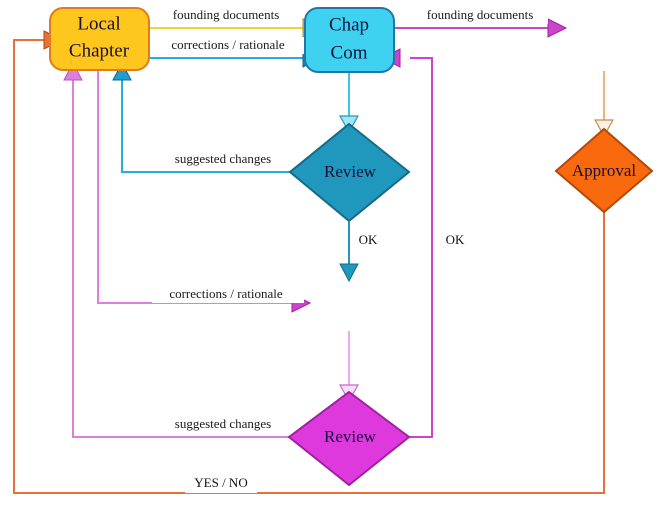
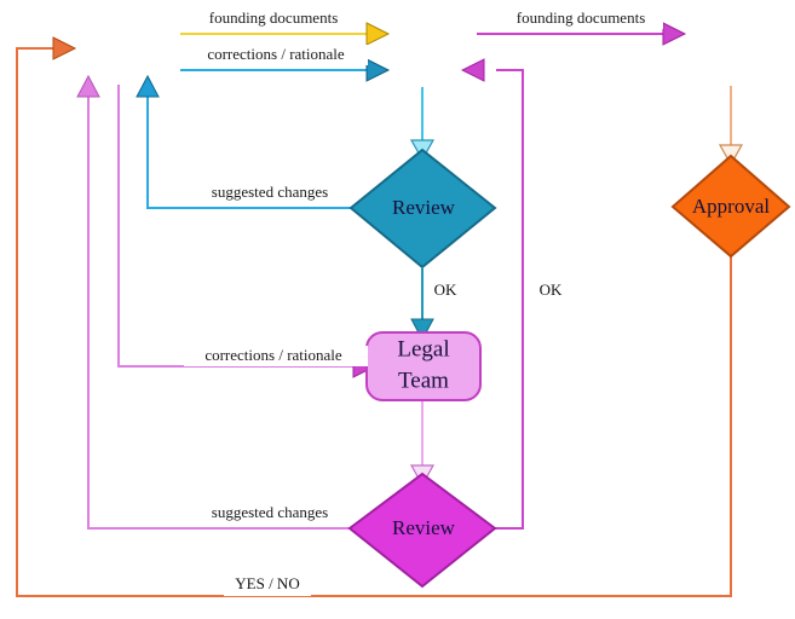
- Local
- Chapter
- Chap
- Com
  Review
+ Legal
+ Team
  Review
  Approval
  founding documents
  corrections / rationale
  founding documents
  suggested changes
  OK
  corrections / rationale
  OK
  suggested changes
  YES / NO
